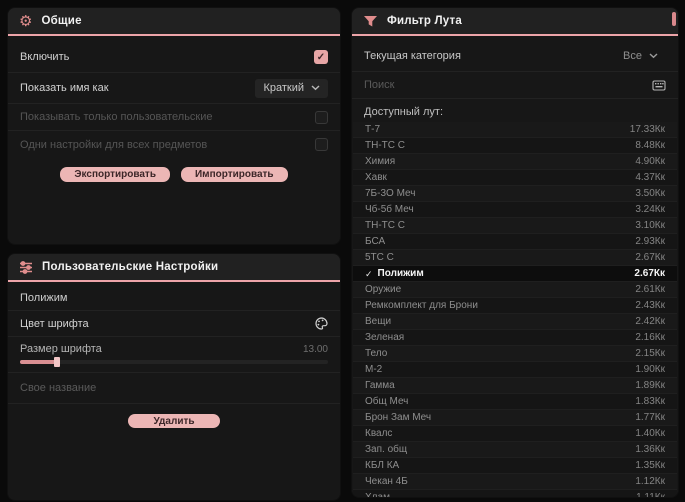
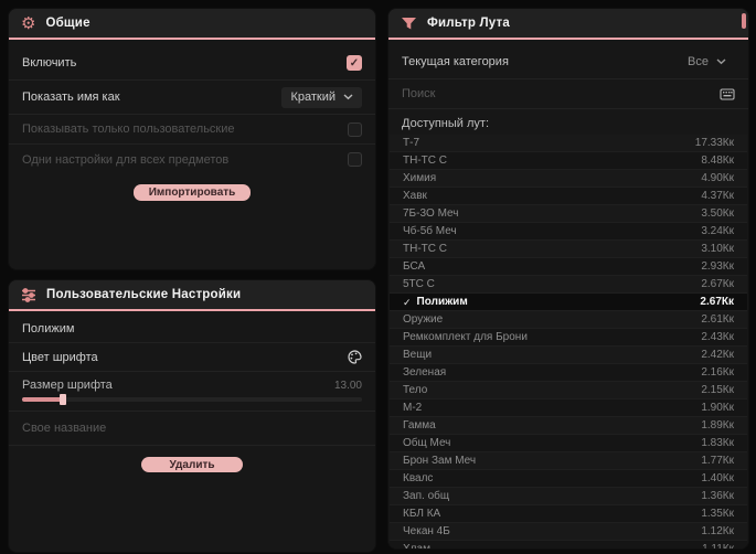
  ⚙
  Общие
  Включить
  ✓
  Показать имя как
  Краткий
  Показывать только пользовательские
  Одни настройки для всех предметов
- Экспортировать
  Импортировать
  Пользовательские Настройки
  Полижим
  Цвет шрифта
  Размер шрифта
  13.00
  Свое название
  Удалить
  Фильтр Лута
  Текущая категория
  Все
  Поиск
  Доступный лут:
  Т-7
  17.33Кк
  ТН-ТС С
  8.48Кк
  Химия
  4.90Кк
  Хавк
  4.37Кк
  7Б-3О Меч
  3.50Кк
  Чб-5б Меч
  3.24Кк
  ТН-ТС С
  3.10Кк
  БСА
  2.93Кк
  5ТС С
  2.67Кк
  ✓
  Полижим
  2.67Кк
  Оружие
  2.61Кк
  Ремкомплект для Брони
  2.43Кк
  Вещи
  2.42Кк
  Зеленая
  2.16Кк
  Тело
  2.15Кк
  М-2
  1.90Кк
  Гамма
  1.89Кк
  Общ Меч
  1.83Кк
  Брон Зам Меч
  1.77Кк
  Квалс
  1.40Кк
  Зап. общ
  1.36Кк
  КБЛ КА
  1.35Кк
  Чекан 4Б
  1.12Кк
